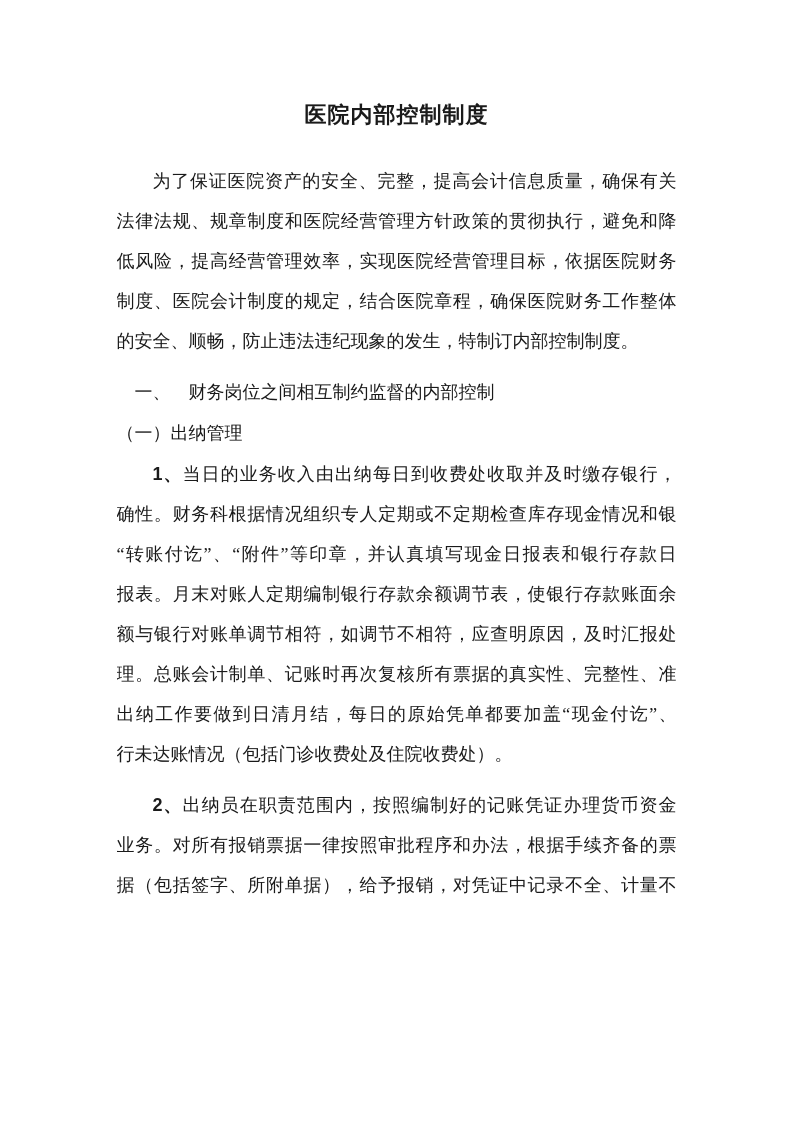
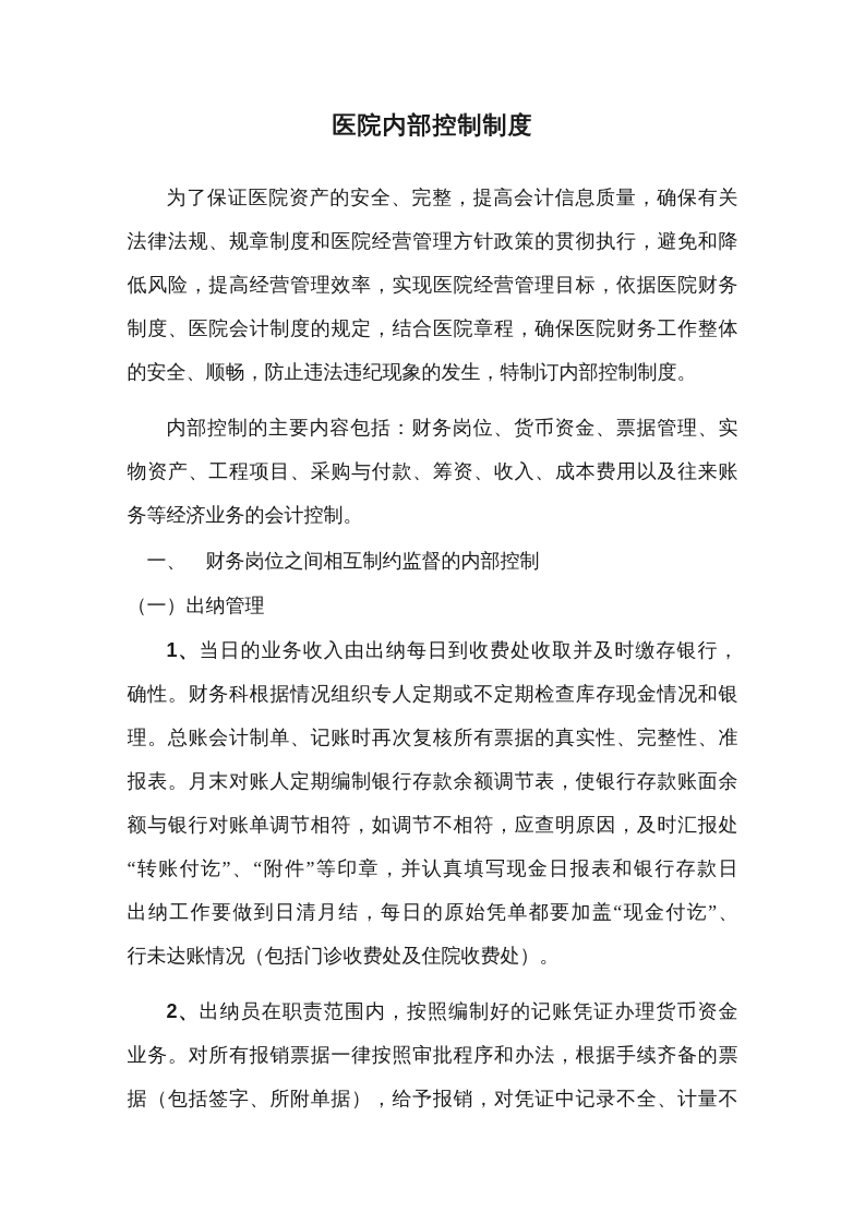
  医院内部控制制度
  为了保证医院资产的安全、完整，提高会计信息质量，确保有关
  法律法规、规章制度和医院经营管理方针政策的贯彻执行，避免和降
  低风险，提高经营管理效率，实现医院经营管理目标，依据医院财务
  制度、医院会计制度的规定，结合医院章程，确保医院财务工作整体
  的安全、顺畅，防止违法违纪现象的发生，特制订内部控制制度。
+ 内部控制的主要内容包括：财务岗位、货币资金、票据管理、实
+ 物资产、工程项目、采购与付款、筹资、收入、成本费用以及往来账
+ 务等经济业务的会计控制。
  一、 财务岗位之间相互制约监督的内部控制
  （一）出纳管理
  1、当日的业务收入由出纳每日到收费处收取并及时缴存银行，
  确性。财务科根据情况组织专人定期或不定期检查库存现金情况和银
- “转账付讫”、“附件”等印章，并认真填写现金日报表和银行存款日
+ 理。总账会计制单、记账时再次复核所有票据的真实性、完整性、准
  报表。月末对账人定期编制银行存款余额调节表，使银行存款账面余
  额与银行对账单调节相符，如调节不相符，应查明原因，及时汇报处
- 理。总账会计制单、记账时再次复核所有票据的真实性、完整性、准
+ “转账付讫”、“附件”等印章，并认真填写现金日报表和银行存款日
  出纳工作要做到日清月结，每日的原始凭单都要加盖“现金付讫”、
  行未达账情况（包括门诊收费处及住院收费处）。
  2、出纳员在职责范围内，按照编制好的记账凭证办理货币资金
  业务。对所有报销票据一律按照审批程序和办法，根据手续齐备的票
  据（包括签字、所附单据），给予报销，对凭证中记录不全、计量不
